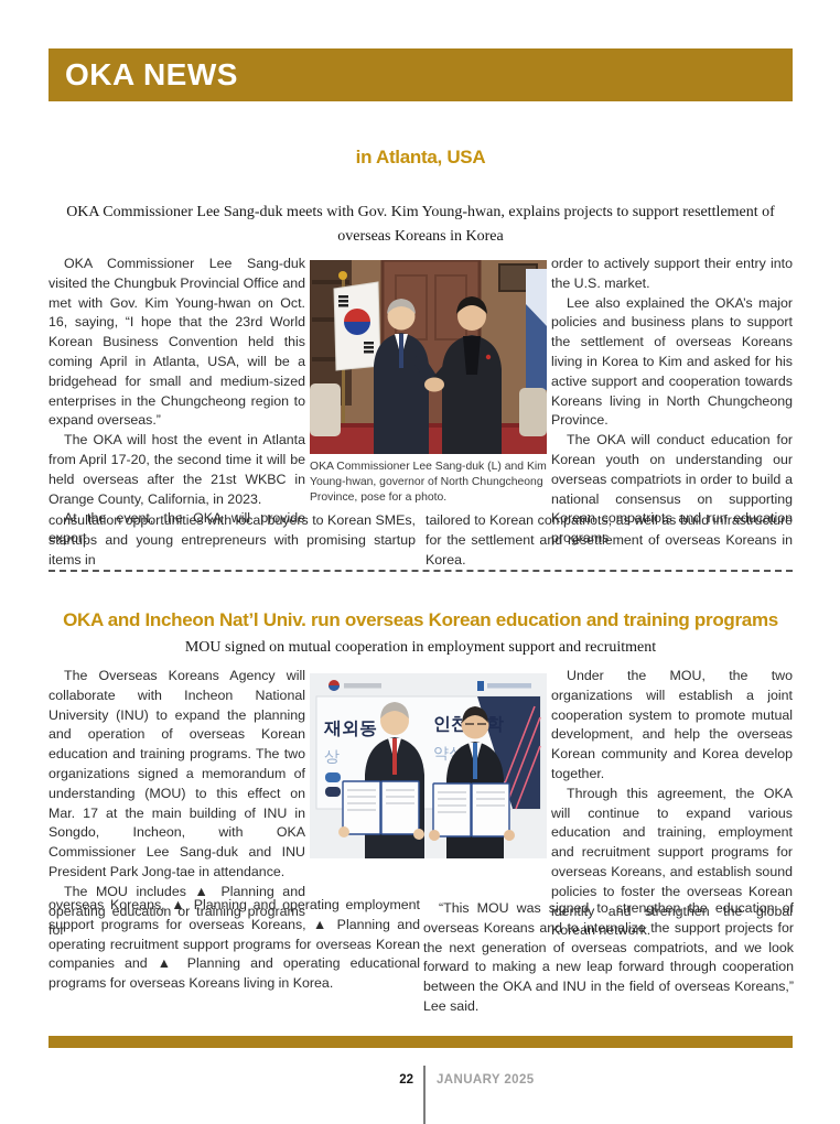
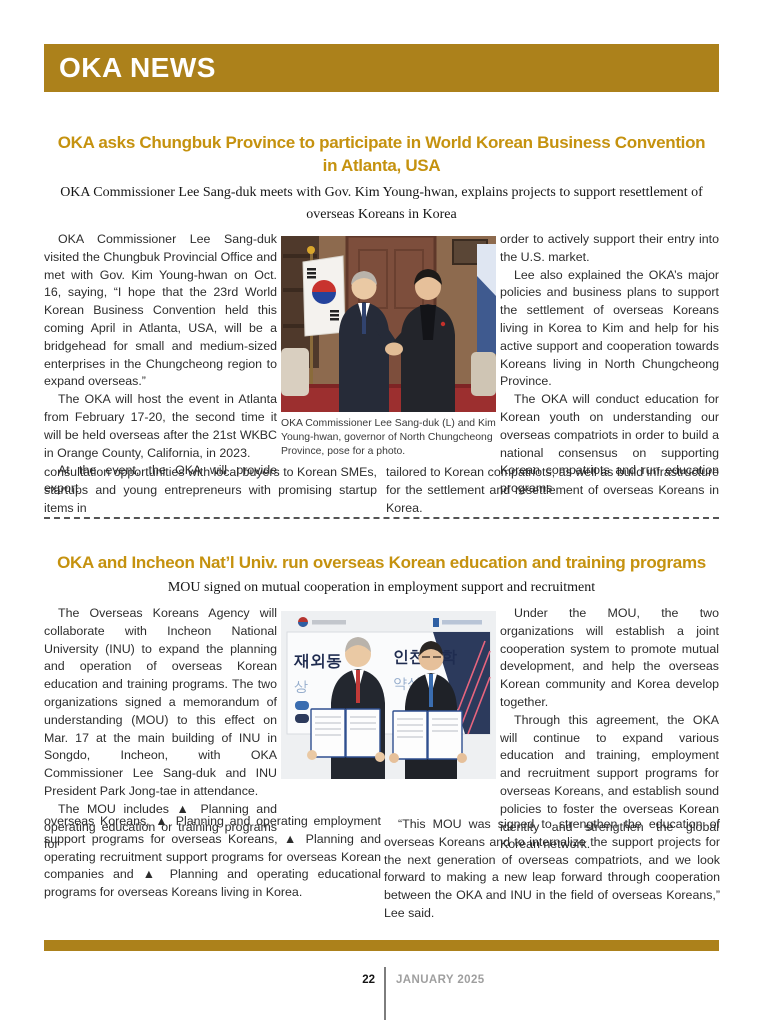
  OKA NEWS
+ OKA asks Chungbuk Province to participate in World Korean Business Convention
  in Atlanta, USA
  OKA Commissioner Lee Sang-duk meets with Gov. Kim Young-hwan, explains projects to support resettlement of overseas Koreans in Korea
  OKA Commissioner Lee Sang-duk visited the Chungbuk Provincial Office and met with Gov. Kim Young-hwan on Oct. 16, saying, “I hope that the 23rd World Korean Business Convention held this coming April in Atlanta, USA, will be a bridgehead for small and medium-sized enterprises in the Chungcheong region to expand overseas.”
- The OKA will host the event in Atlanta from April 17-20, the second time it will be held overseas after the 21st WKBC in Orange County, California, in 2023.
+ The OKA will host the event in Atlanta from February 17-20, the second time it will be held overseas after the 21st WKBC in Orange County, California, in 2023.
  At the event, the OKA will provide export
  OKA Commissioner Lee Sang-duk (L) and Kim Young-hwan, governor of North Chungcheong Province, pose for a photo.
  order to actively support their entry into the U.S. market.
- Lee also explained the OKA’s major policies and business plans to support the settlement of overseas Koreans living in Korea to Kim and asked for his active support and cooperation towards Koreans living in North Chungcheong Province.
+ Lee also explained the OKA’s major policies and business plans to support the settlement of overseas Koreans living in Korea to Kim and help for his active support and cooperation towards Koreans living in North Chungcheong Province.
  The OKA will conduct education for Korean youth on understanding our overseas compatriots in order to build a national consensus on supporting Korean compatriots and run education programs
  consultation opportunities with local buyers to Korean SMEs, startups and young entrepreneurs with promising startup items in
  tailored to Korean compatriots, as well as build infrastructure for the settlement and resettlement of overseas Koreans in Korea.
  OKA and Incheon Nat’l Univ. run overseas Korean education and training programs
  MOU signed on mutual cooperation in employment support and recruitment
  The Overseas Koreans Agency will collaborate with Incheon National University (INU) to expand the planning and operation of overseas Korean education and training programs. The two organizations signed a memorandum of understanding (MOU) to this effect on Mar. 17 at the main building of INU in Songdo, Incheon, with OKA Commissioner Lee Sang-duk and INU President Park Jong-tae in attendance.
  The MOU includes ▲ Planning and operating education or training programs for
  재외동
  인천학
  상
  Under the MOU, the two organizations will establish a joint cooperation system to promote mutual development, and help the overseas Korean community and Korea develop together.
  Through this agreement, the OKA will continue to expand various education and training, employment and recruitment support programs for overseas Koreans, and establish sound policies to foster the overseas Korean identity and strengthen the global Korean network.
  overseas Koreans, ▲ Planning and operating employment support programs for overseas Koreans, ▲ Planning and operating recruitment support programs for overseas Korean companies and ▲ Planning and operating educational programs for overseas Koreans living in Korea.
  “This MOU was signed to strengthen the education of overseas Koreans and to internalize the support projects for the next generation of overseas compatriots, and we look forward to making a new leap forward through cooperation between the OKA and INU in the field of overseas Koreans,” Lee said.
  22
  JANUARY 2025
